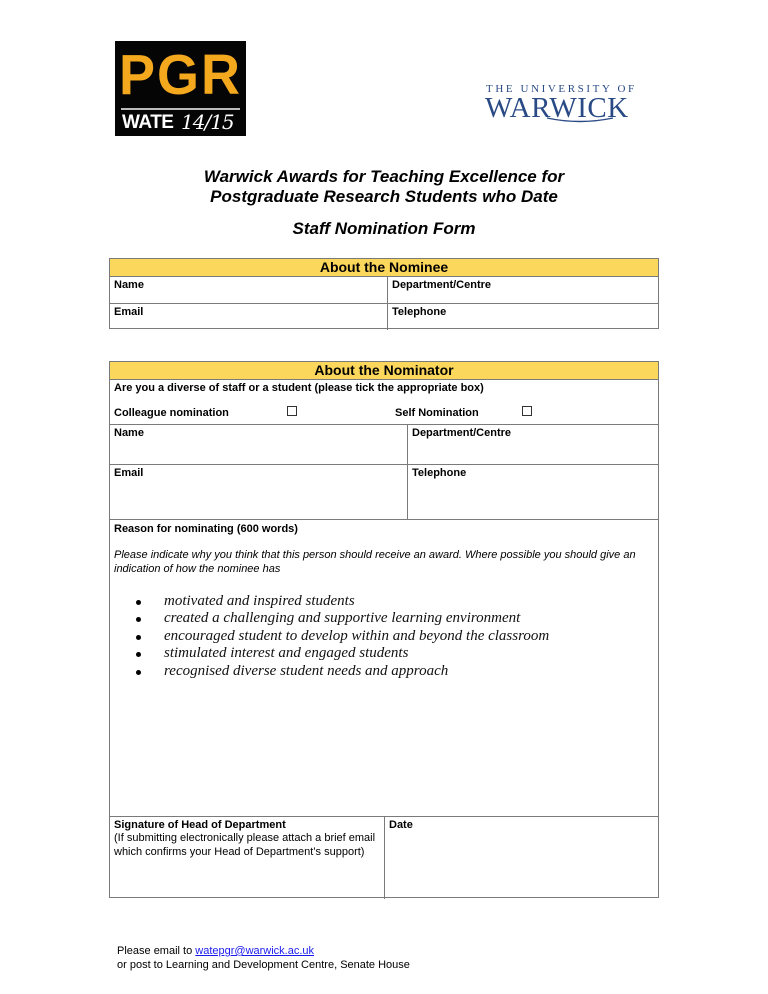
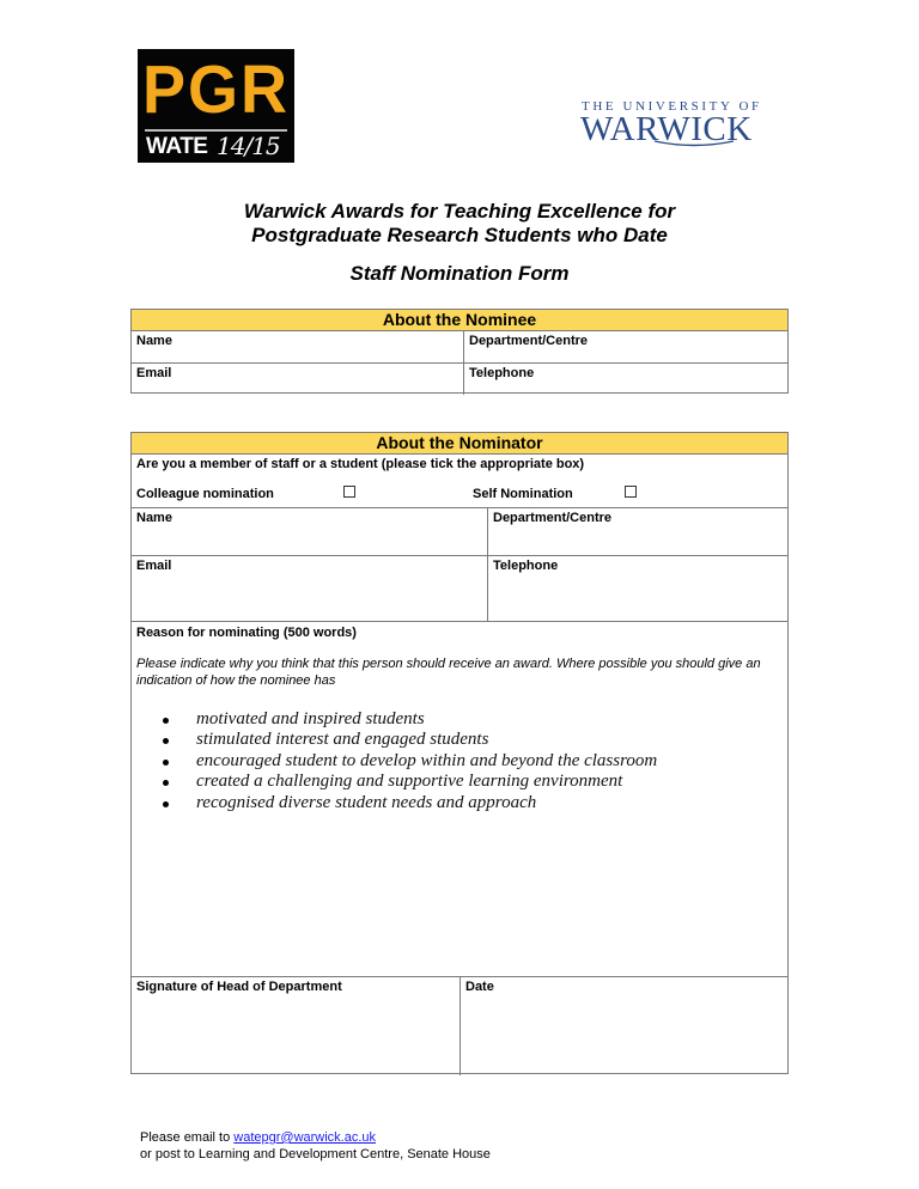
  PGR
  WATE
  14/15
  THE UNIVERSITY OF
  WARWICK
  Warwick Awards for Teaching Excellence for
  Postgraduate Research Students who Date
  Staff Nomination Form
  About the Nominee
  Name
  Department/Centre
  Email
  Telephone
  About the Nominator
- Are you a diverse of staff or a student (please tick the appropriate box)
+ Are you a member of staff or a student (please tick the appropriate box)
  Colleague nomination
  Self Nomination
  Name
  Department/Centre
  Email
  Telephone
- Reason for nominating (600 words)
+ Reason for nominating (500 words)
  Please indicate why you think that this person should receive an award. Where possible you should give an indication of how the nominee has
  motivated and inspired students
- created a challenging and supportive learning environment
+ stimulated interest and engaged students
  encouraged student to develop within and beyond the classroom
- stimulated interest and engaged students
+ created a challenging and supportive learning environment
  recognised diverse student needs and approach
  Signature of Head of Department
- (If submitting electronically please attach a brief email which confirms your Head of Department’s support)
  Date
  Please email to watepgr@warwick.ac.uk
  or post to Learning and Development Centre, Senate House
